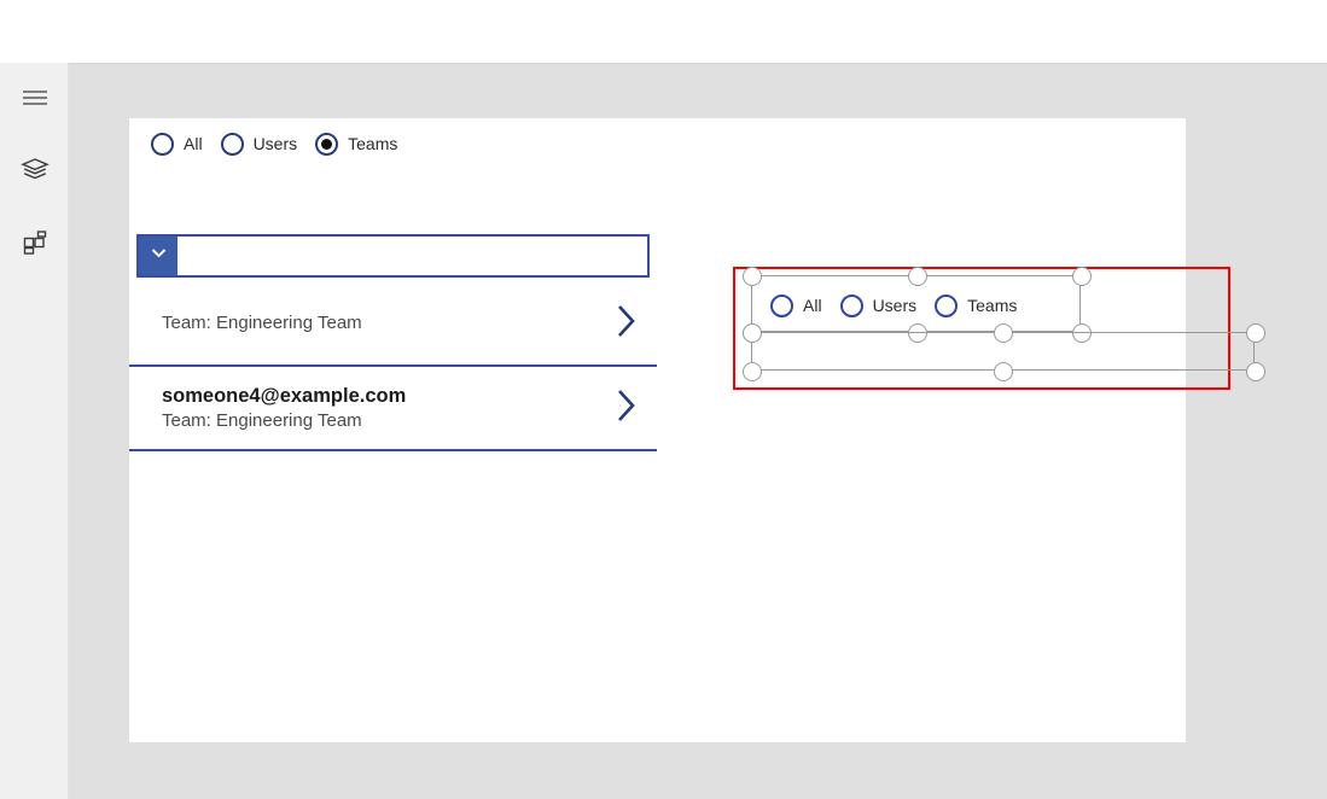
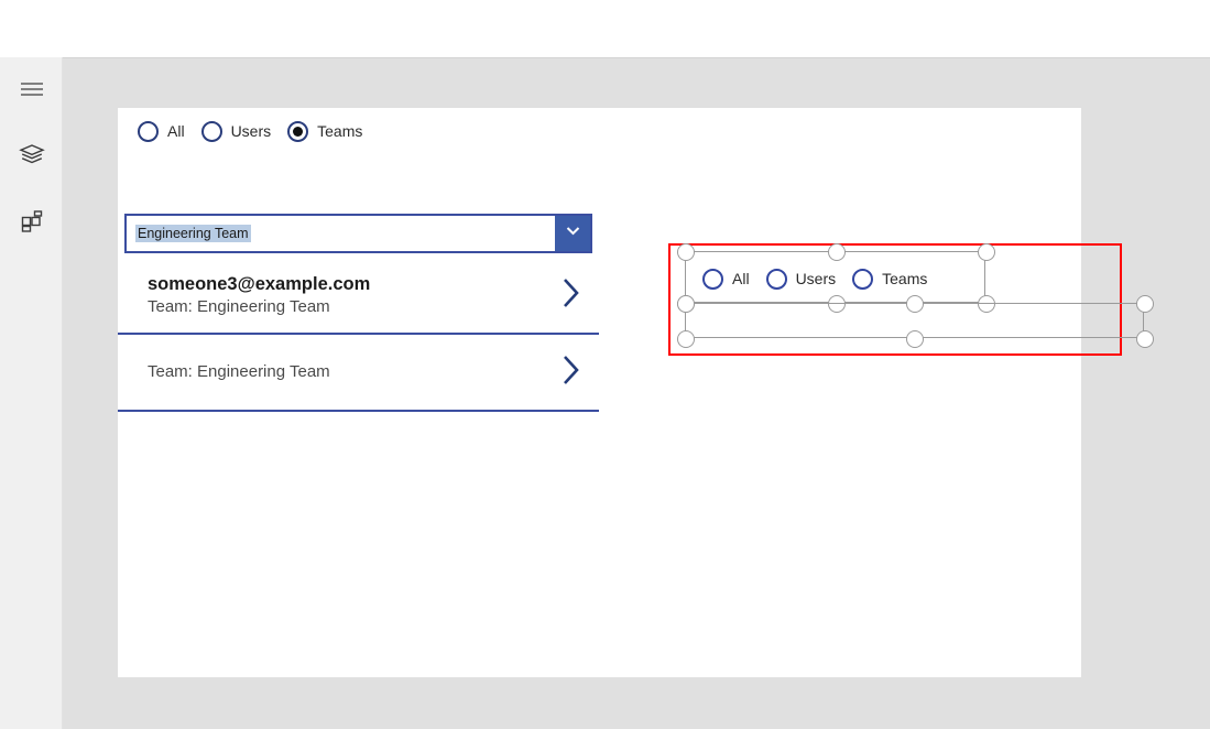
  All
  Users
  Teams
+ Engineering Team
+ someone3@example.com
  Team: Engineering Team
- someone4@example.com
  Team: Engineering Team
  All
  Users
  Teams
